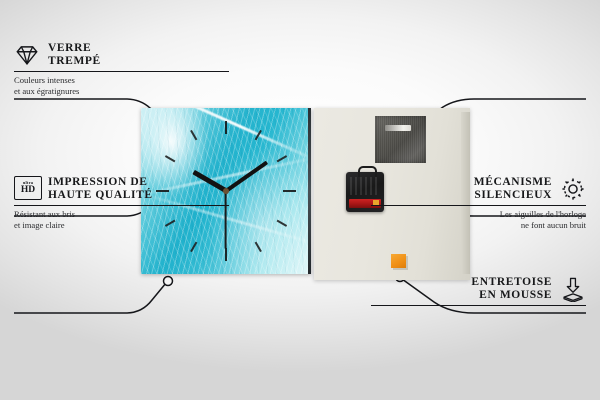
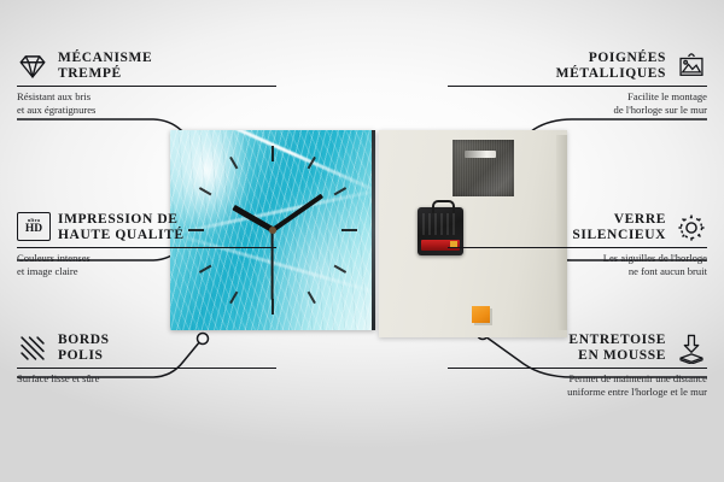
- VERRE
+ MÉCANISME
  TREMPÉ
- Couleurs intenses
+ Résistant aux bris
  et aux égratignures
  HD
  IMPRESSION DE
  HAUTE QUALITÉ
- Résistant aux bris
+ Couleurs intenses
  et image claire
+ BORDS
+ POLIS
+ Surface lisse et sûre
+ POIGNÉES
+ MÉTALLIQUES
+ Facilite le montage
+ de l'horloge sur le mur
- MÉCANISME
+ VERRE
  SILENCIEUX
  Les aiguilles de l'horloge
  ne font aucun bruit
  ENTRETOISE
  EN MOUSSE
+ Permet de maintenir une distance
+ uniforme entre l'horloge et le mur
